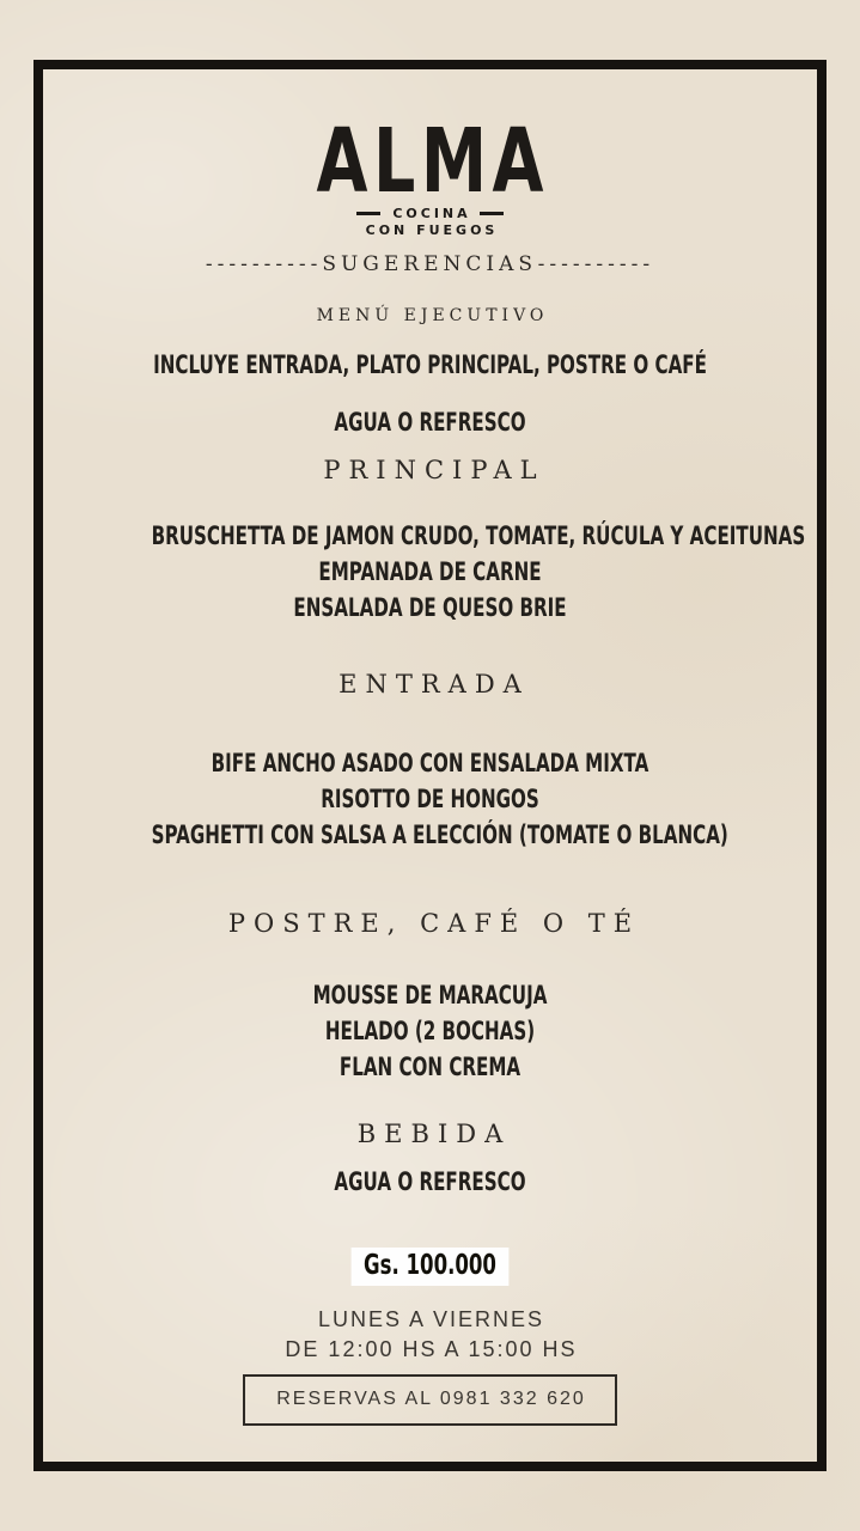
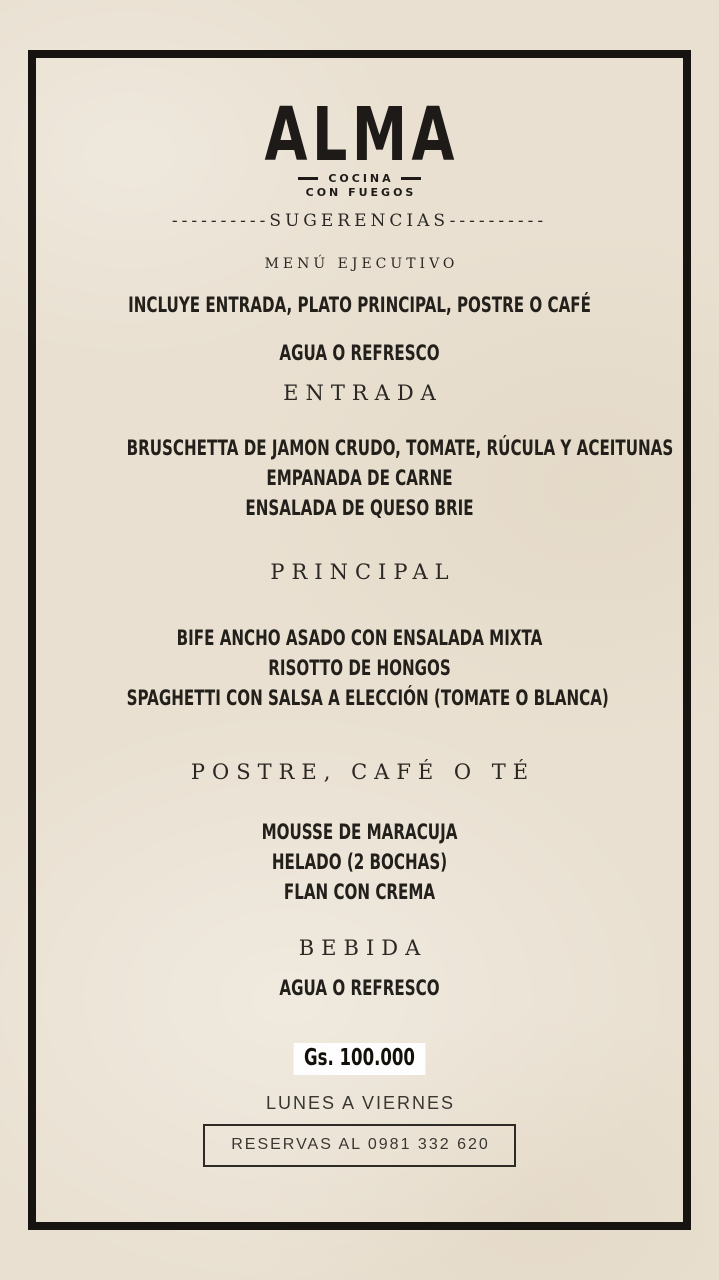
  ALMA
  COCINA
  CON FUEGOS
  ----------SUGERENCIAS----------
  MENÚ EJECUTIVO
  INCLUYE ENTRADA, PLATO PRINCIPAL, POSTRE O CAFÉ
  AGUA O REFRESCO
- PRINCIPAL
+ ENTRADA
  BRUSCHETTA DE JAMON CRUDO, TOMATE, RÚCULA Y ACEITUNAS
  EMPANADA DE CARNE
  ENSALADA DE QUESO BRIE
- ENTRADA
+ PRINCIPAL
  BIFE ANCHO ASADO CON ENSALADA MIXTA
  RISOTTO DE HONGOS
  SPAGHETTI CON SALSA A ELECCIÓN (TOMATE O BLANCA)
  POSTRE, CAFÉ O TÉ
  MOUSSE DE MARACUJA
  HELADO (2 BOCHAS)
  FLAN CON CREMA
  BEBIDA
  AGUA O REFRESCO
  Gs. 100.000
  LUNES A VIERNES
- DE 12:00 HS A 15:00 HS
  RESERVAS AL 0981 332 620
